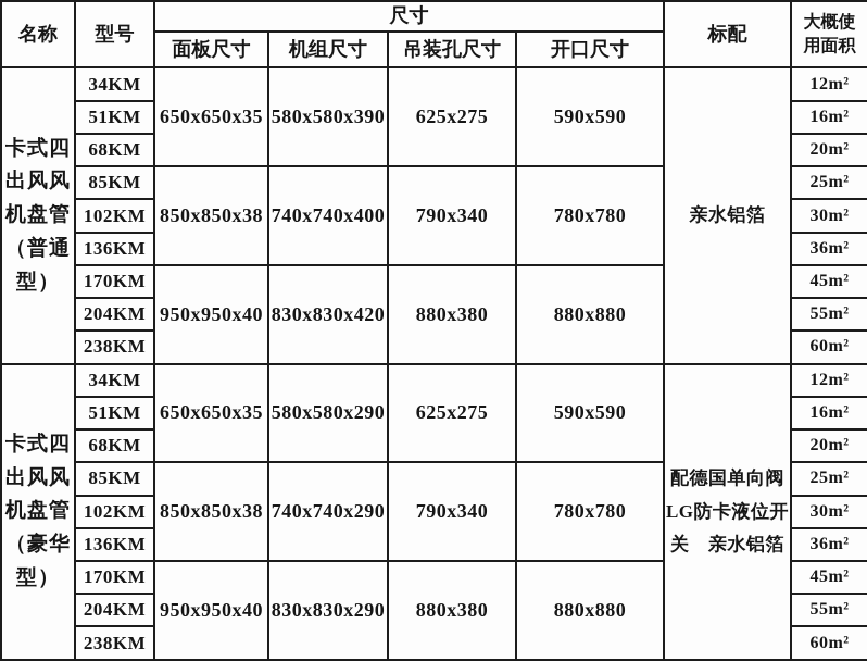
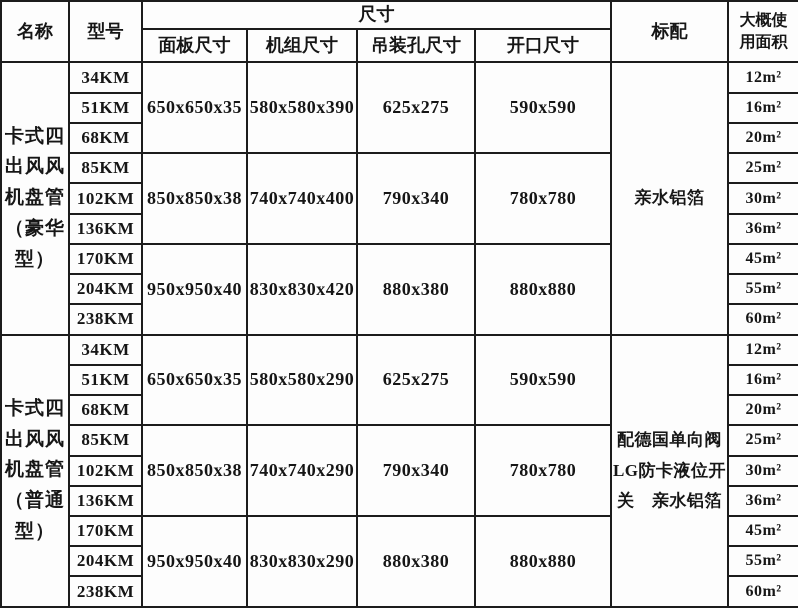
  名称	型号	尺寸	标配	大概使 用面积
  面板尺寸	机组尺寸	吊装孔尺寸	开口尺寸
- 卡式四 出风风 机盘管 （普通 型）	34KM	650x650x35	580x580x390	625x275	590x590	亲水铝箔	12m²
+ 卡式四 出风风 机盘管 （豪华 型）	34KM	650x650x35	580x580x390	625x275	590x590	亲水铝箔	12m²
  51KM	16m²
  68KM	20m²
  85KM	850x850x38	740x740x400	790x340	780x780	25m²
  102KM	30m²
  136KM	36m²
  170KM	950x950x40	830x830x420	880x380	880x880	45m²
  204KM	55m²
  238KM	60m²
- 卡式四 出风风 机盘管 （豪华 型）	34KM	650x650x35	580x580x290	625x275	590x590	配德国单向阀 LG防卡液位开 关 亲水铝箔	12m²
+ 卡式四 出风风 机盘管 （普通 型）	34KM	650x650x35	580x580x290	625x275	590x590	配德国单向阀 LG防卡液位开 关 亲水铝箔	12m²
  51KM	16m²
  68KM	20m²
  85KM	850x850x38	740x740x290	790x340	780x780	25m²
  102KM	30m²
  136KM	36m²
  170KM	950x950x40	830x830x290	880x380	880x880	45m²
  204KM	55m²
  238KM	60m²
